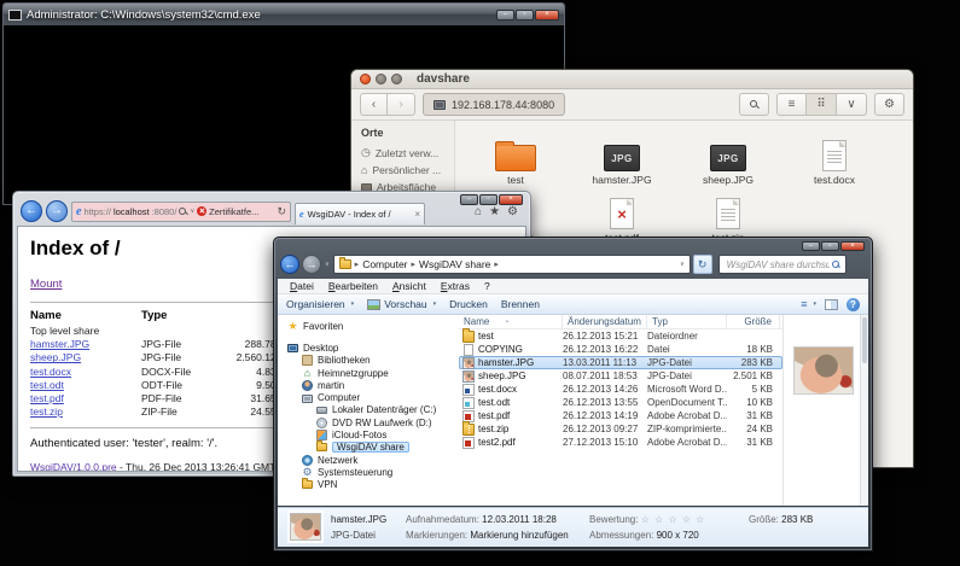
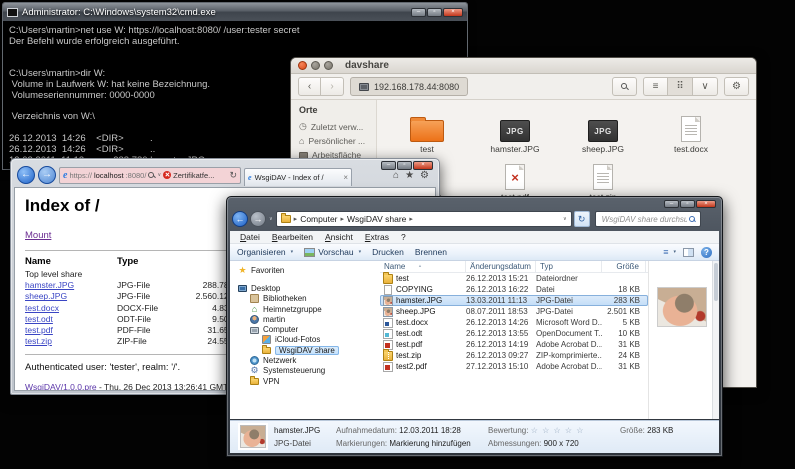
  Administrator: C:\Windows\system32\cmd.exe
+ C:\Users\martin>net use W: https://localhost:8080/ /user:tester secret
+ Der Befehl wurde erfolgreich ausgeführt.
+ C:\Users\martin>dir W:
+ Volume in Laufwerk W: hat keine Bezeichnung.
+ Volumeseriennummer: 0000-0000
+ Verzeichnis von W:\
+ 26.12.2013 14:26 <DIR> .
+ 26.12.2013 14:26 <DIR> ..
  davshare
  ‹
  ›
  192.168.178.44:8080
  ≡
  ⠿
  ∨
  ⚙
  Orte
  ◷
  Zuletzt verw...
  ⌂
  Persönlicher ...
  Arbeitsfläche
  test
  JPG
  hamster.JPG
  JPG
  sheep.JPG
  test.docx
  ×
  ←
  →
  e
  https://
  localhost
  :8080/
  Zertifikatfe...
  ↻
  e
  WsgiDAV - Index of /
  ×
  ⌂
  ★
  ⚙
  Index of /
  Mount
  Name
  Type
  Top level share
  hamster.JPG
  JPG-File
  sheep.JPG
  JPG-File
  test.docx
  DOCX-File
  test.odt
  ODT-File
  test.pdf
  PDF-File
  test.zip
  ZIP-File
  Authenticated user: 'tester', realm: '/'.
  WsgiDAV/1.0.0.pre - Thu, 26 Dec 2013 13:26:41 GM
  ←
  →
  Computer
  WsgiDAV share
  ↻
  WsgiDAV share durchsu
  Datei
  Bearbeiten
  Ansicht
  Extras
  ?
  Organisieren
  Vorschau
  Drucken
  Brennen
  ≡
  ?
  ★
  Favoriten
  Desktop
  Bibliotheken
  ⌂
  Heimnetzgruppe
  martin
  Computer
- Lokaler Datenträger (C:)
- DVD RW Laufwerk (D:)
  iCloud-Fotos
  WsgiDAV share
  Netzwerk
  ⚙
  Systemsteuerung
  VPN
  Name
  Änderungsdatum
  Typ
  Größe
  test
  26.12.2013 15:21
  Dateiordner
  COPYING
  26.12.2013 16:22
  Datei
  18 KB
  hamster.JPG
  13.03.2011 11:13
  JPG-Datei
  283 KB
  sheep.JPG
  08.07.2011 18:53
  JPG-Datei
  2.501 KB
  test.docx
  26.12.2013 14:26
  Microsoft Word D..
  5 KB
  test.odt
  26.12.2013 13:55
  OpenDocument T..
  10 KB
  test.pdf
  26.12.2013 14:19
  Adobe Acrobat D..
  31 KB
  test.zip
  26.12.2013 09:27
  ZIP-komprimierte..
  24 KB
  test2.pdf
  27.12.2013 15:10
  Adobe Acrobat D..
  31 KB
  hamster.JPG
  JPG-Datei
  Aufnahmedatum: 12.03.2011 18:28
  Markierungen: Markierung hinzufügen
  Bewertung: ☆ ☆ ☆ ☆ ☆
  Abmessungen: 900 x 720
  Größe: 283 KB
